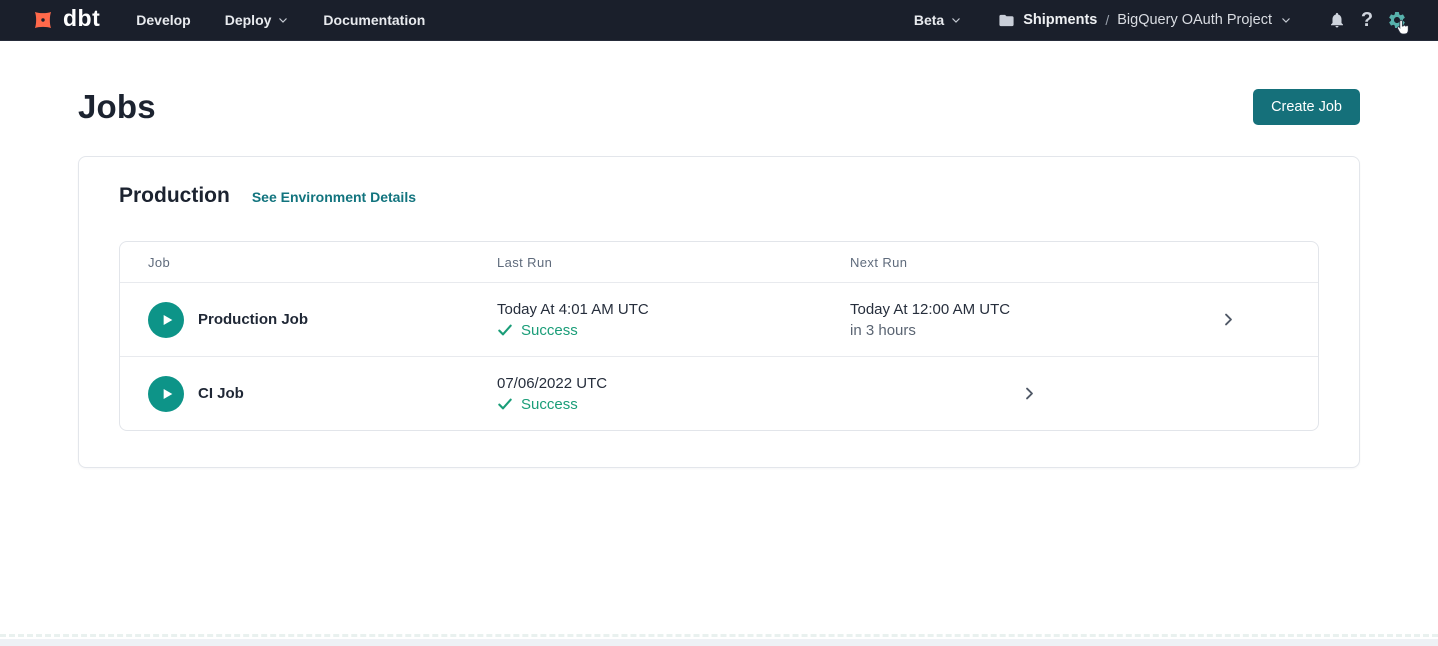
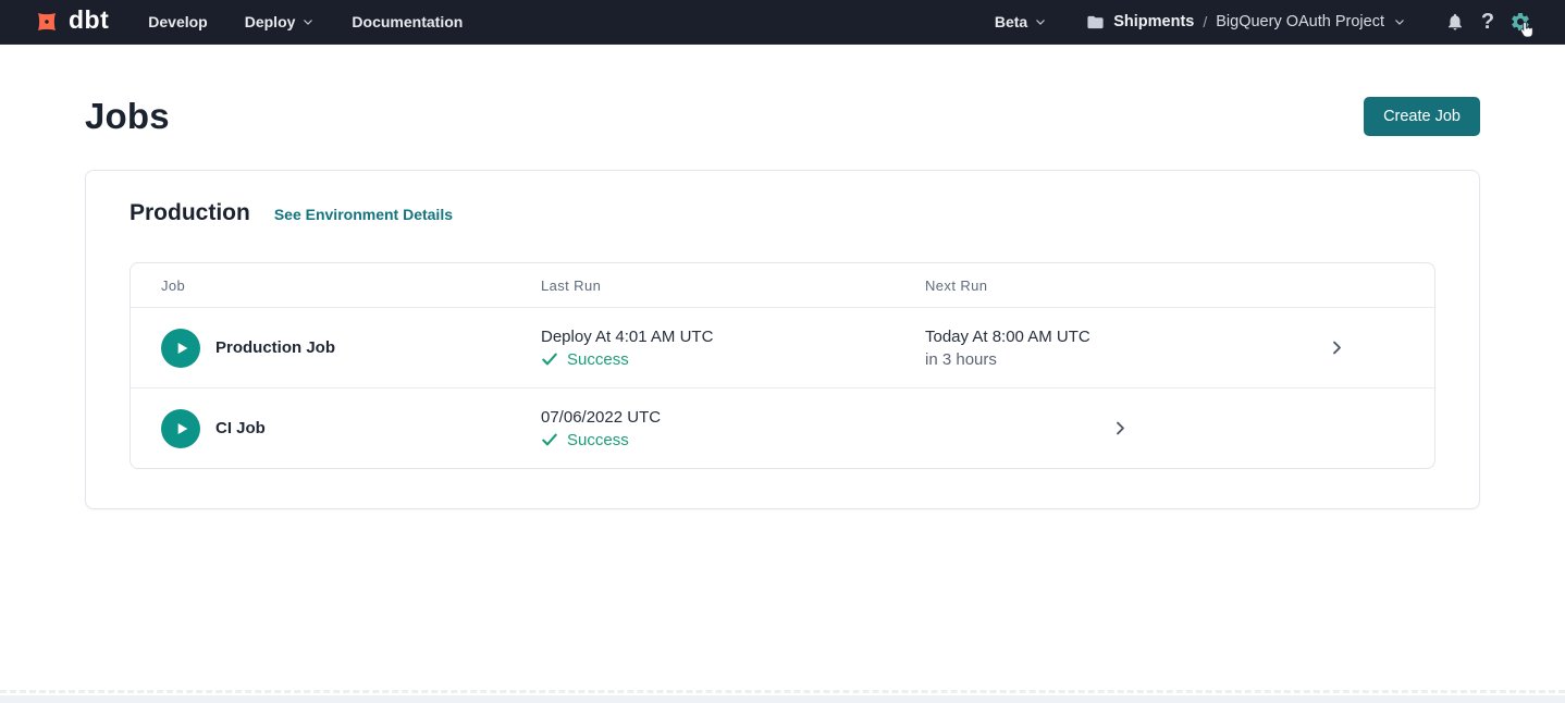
  dbt
  Develop
  Deploy
  Documentation
  Beta
  Shipments
  /
  BigQuery OAuth Project
  ?
  Jobs
  Create Job
  Production
  See Environment Details
  Job
  Last Run
  Next Run
  Production Job
- Today At 4:01 AM UTC
+ Deploy At 4:01 AM UTC
  Success
- Today At 12:00 AM UTC
+ Today At 8:00 AM UTC
  in 3 hours
  CI Job
  07/06/2022 UTC
  Success
